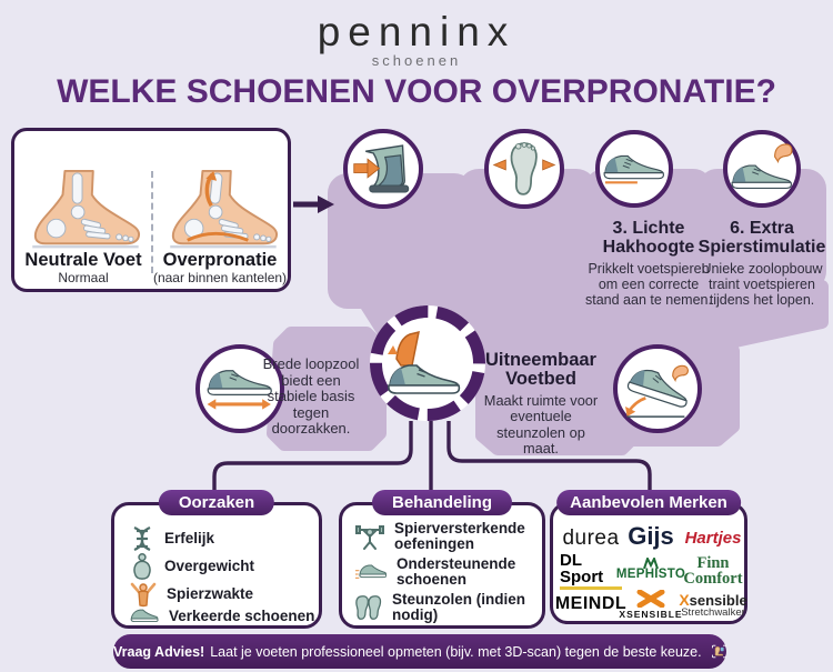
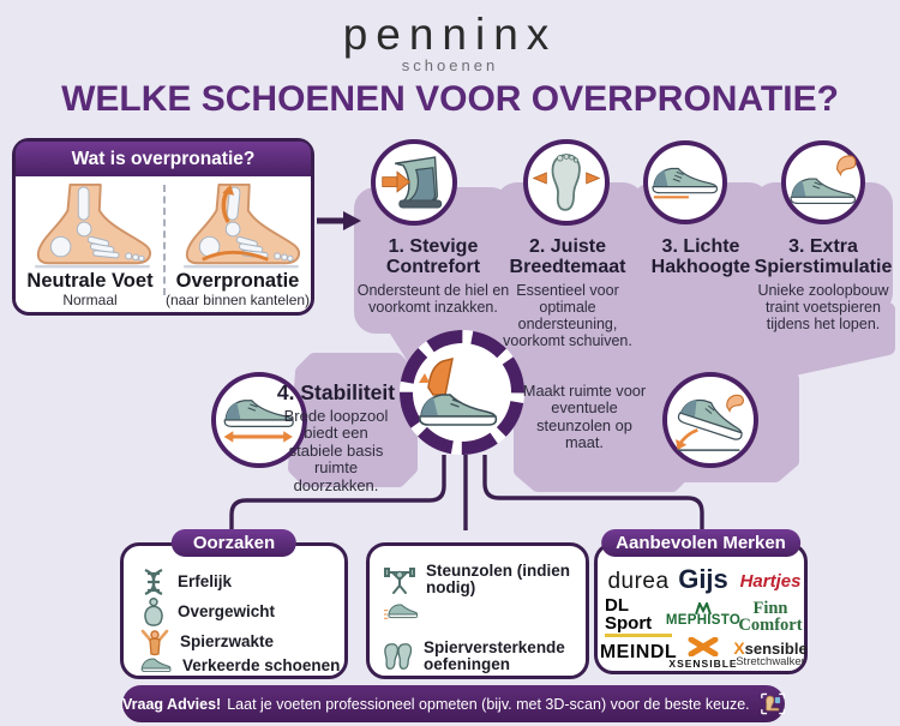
  penninx
  schoenen
  WELKE SCHOENEN VOOR OVERPRONATIE?
+ Wat is overpronatie?
  Neutrale Voet
  Normaal
  Overpronatie
  (naar binnen kantelen)
+ 1. Stevige Contrefort
+ Ondersteunt de hiel en voorkomt inzakken.
+ 2. Juiste Breedtemaat
+ Essentieel voor optimale ondersteuning, voorkomt schuiven.
  3. Lichte Hakhoogte
- Prikkelt voetspieren om een correcte stand aan te nemen.
- 6. Extra Spierstimulatie
+ 3. Extra Spierstimulatie
  Unieke zoolopbouw traint voetspieren tijdens het lopen.
+ 4. Stabiliteit
- Brede loopzool biedt een stabiele basis tegen doorzakken.
+ Brede loopzool biedt een stabiele basis ruimte doorzakken.
- Uitneembaar Voetbed
  Maakt ruimte voor eventuele steunzolen op maat.
  Oorzaken
  Erfelijk
  Overgewicht
  Spierzwakte
  Verkeerde schoenen
- Behandeling
- Spierversterkende oefeningen
+ Steunzolen (indien nodig)
- Ondersteunende schoenen
- Steunzolen (indien nodig)
+ Spierversterkende oefeningen
  Aanbevolen Merken
  durea
  Gijs
  Hartjes
  DL Sport
  MEPHISTO
  Finn Comfort
  MEINDL
  XSENSIBLE
  Xsensible
  Stretchwalker
  Vraag Advies!
- Laat je voeten professioneel opmeten (bijv. met 3D-scan) tegen de beste keuze.
+ Laat je voeten professioneel opmeten (bijv. met 3D-scan) voor de beste keuze.
